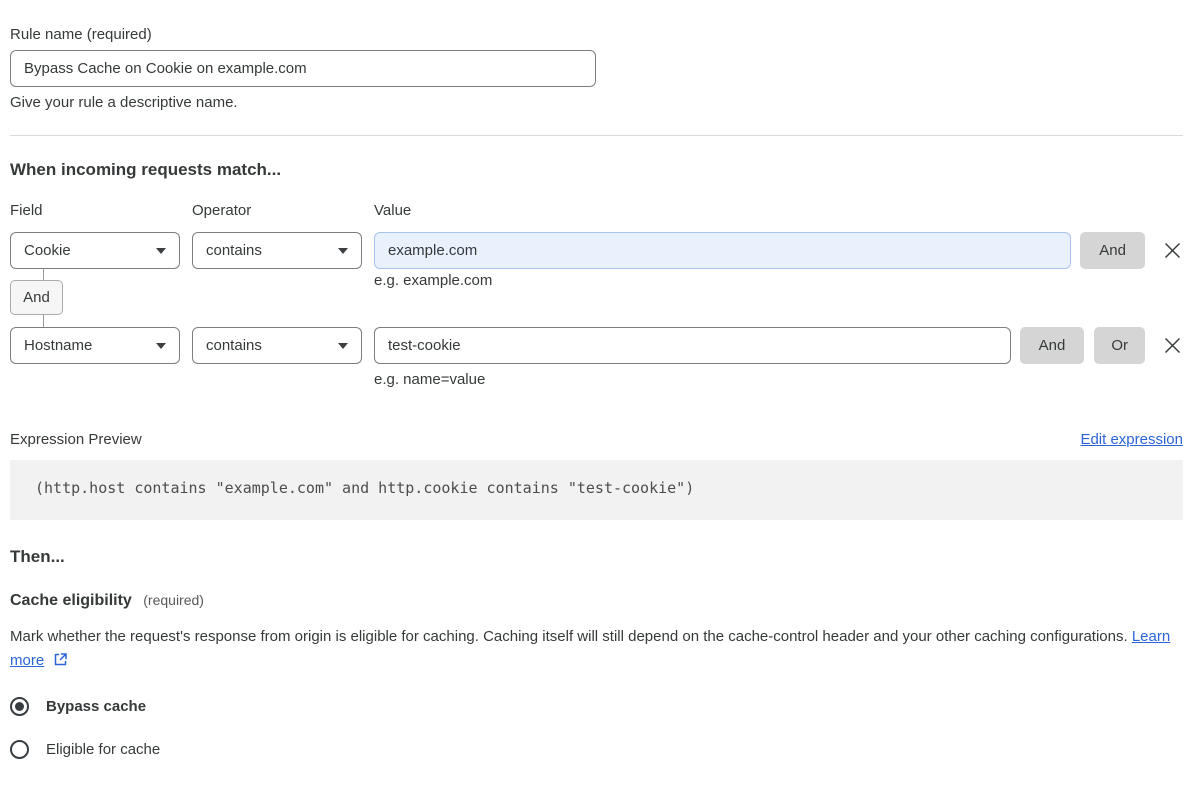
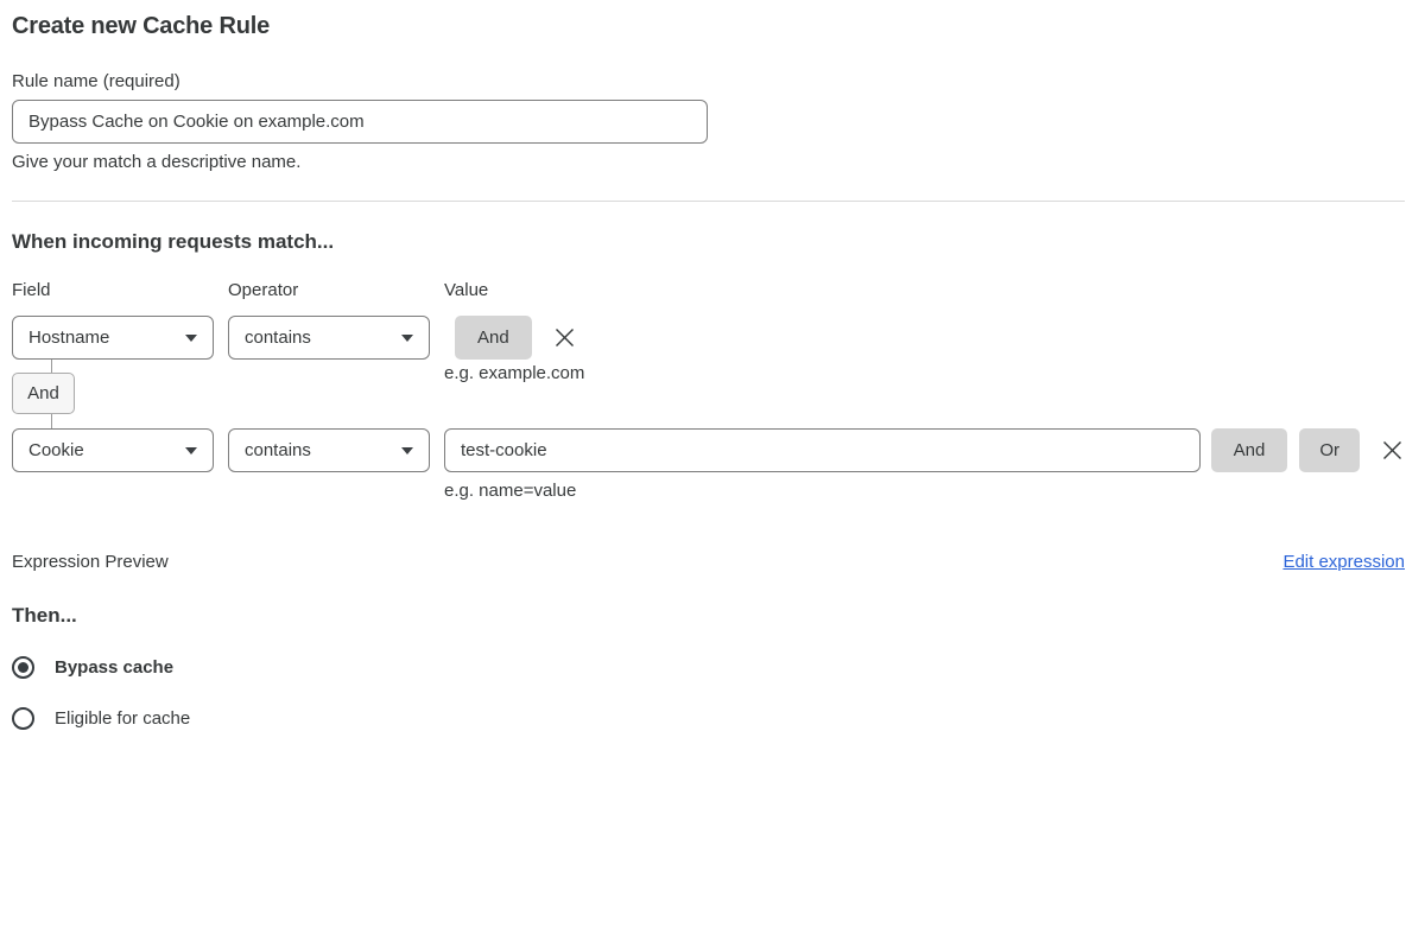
+ Create new Cache Rule
  Rule name (required)
  Bypass Cache on Cookie on example.com
- Give your rule a descriptive name.
+ Give your match a descriptive name.
  When incoming requests match...
  Field
  Operator
  Value
- Cookie
+ Hostname
  contains
- example.com
  And
  e.g. example.com
  And
- Hostname
+ Cookie
  contains
  test-cookie
  And
  Or
  e.g. name=value
  Expression Preview
  Edit expression
- (http.host contains "example.com" and http.cookie contains "test-cookie")
  Then...
- Cache eligibility (required)
- Mark whether the request's response from origin is eligible for caching. Caching itself will still depend on the cache-control header and your other caching configurations. Learn more
  Bypass cache
  Eligible for cache
